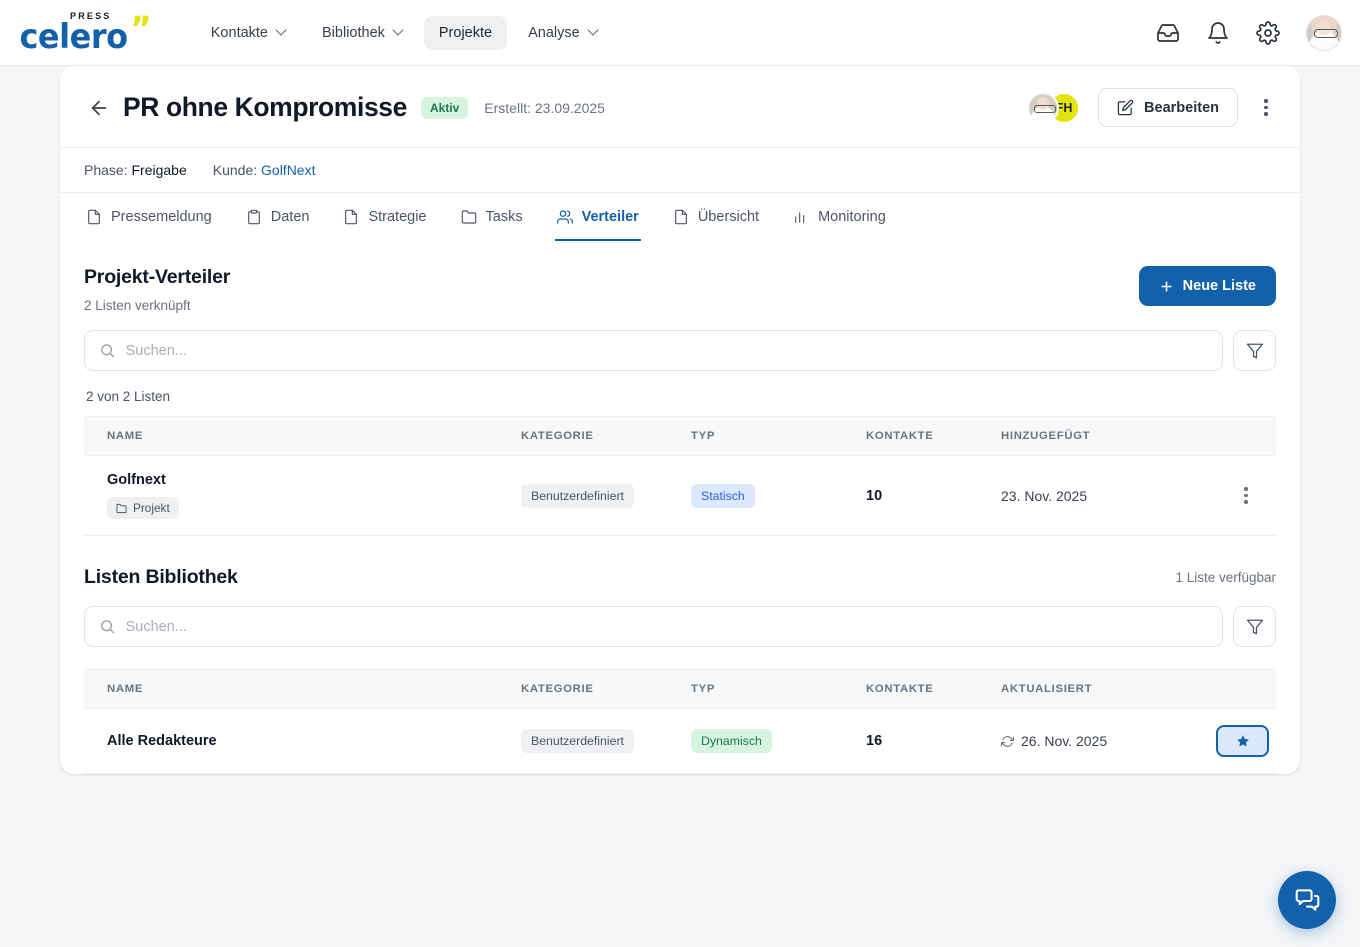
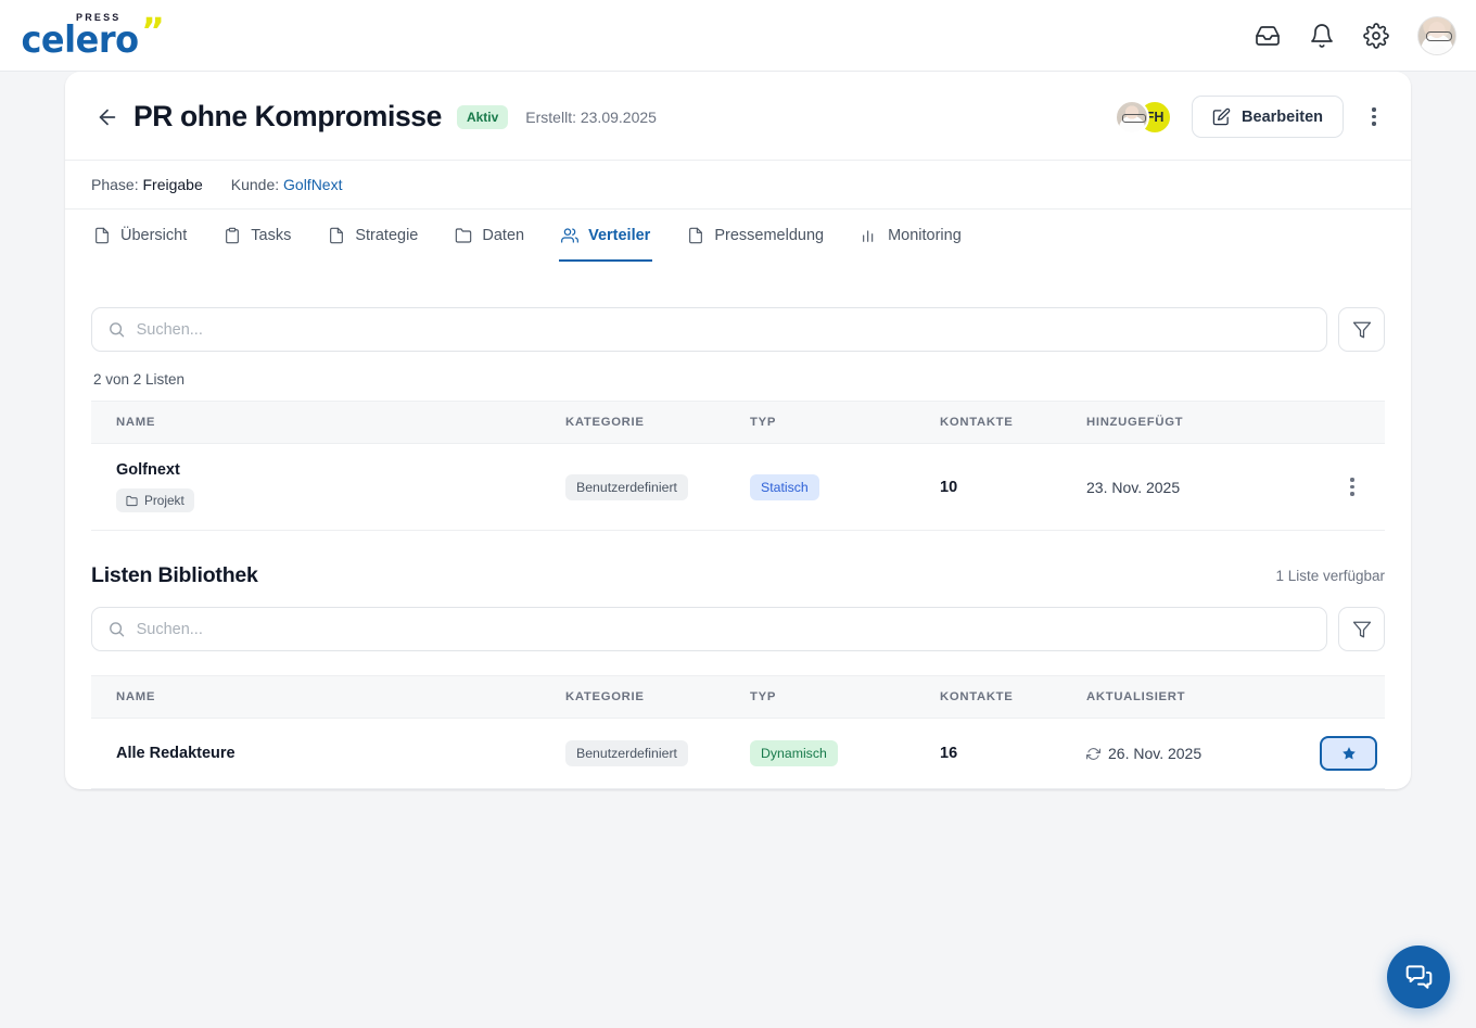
  PRESS
  celero
  ”
- Kontakte
- Bibliothek
- Projekte
- Analyse
  PR ohne Kompromisse
  Aktiv
  Erstellt: 23.09.2025
  FH
  Bearbeiten
  Phase: Freigabe
  Kunde: GolfNext
- Pressemeldung
+ Übersicht
- Daten
+ Tasks
  Strategie
- Tasks
+ Daten
  Verteiler
- Übersicht
+ Pressemeldung
  Monitoring
- Projekt-Verteiler
- 2 Listen verknüpft
- Neue Liste
  Suchen...
  2 von 2 Listen
  NAME	KATEGORIE	TYP	KONTAKTE	HINZUGEFÜGT
  Golfnext Projekt	Benutzerdefiniert	Statisch	10	23. Nov. 2025
  Listen Bibliothek
  1 Liste verfügbar
  Suchen...
  NAME	KATEGORIE	TYP	KONTAKTE	AKTUALISIERT
  Alle Redakteure	Benutzerdefiniert	Dynamisch	16	26. Nov. 2025
